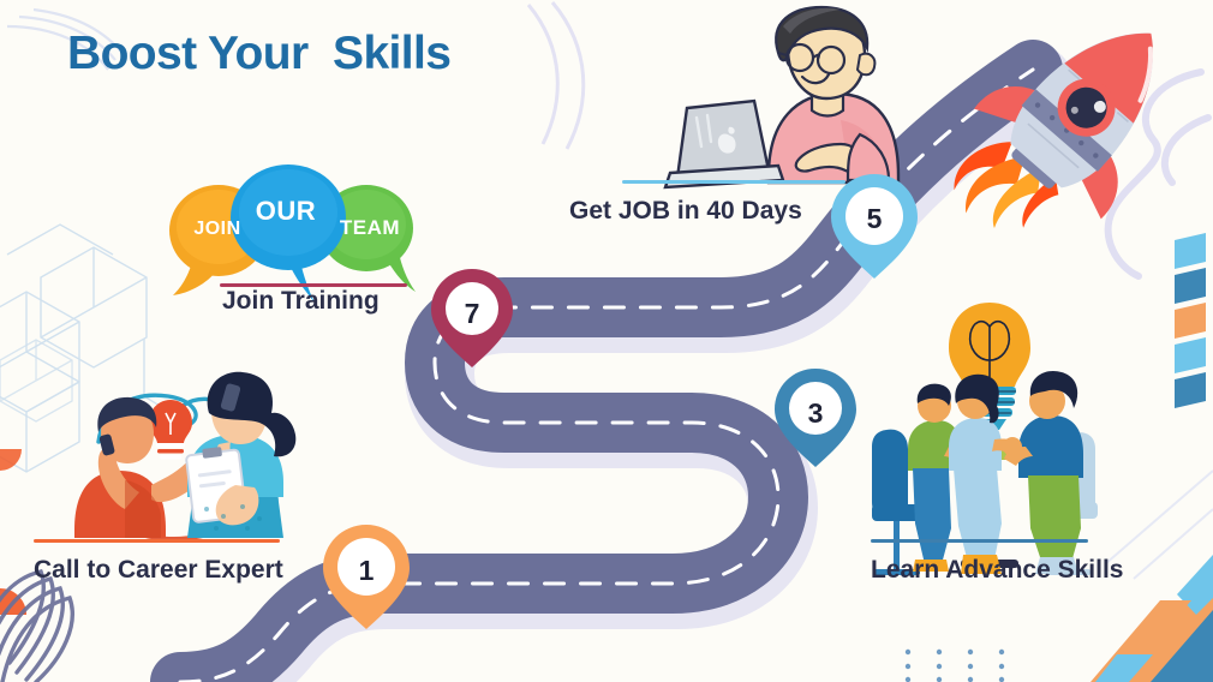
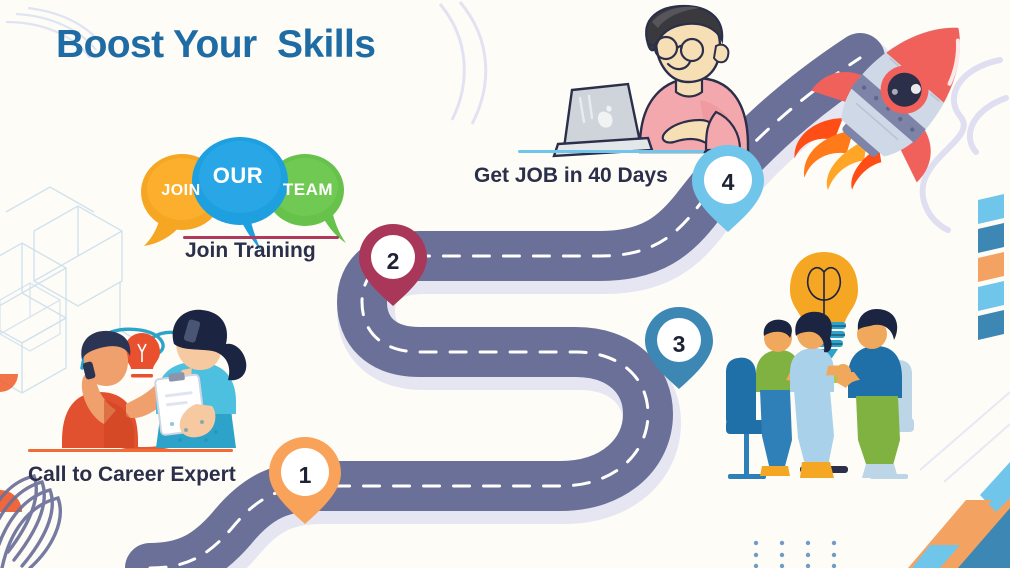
  Boost Your Skills
  JOIN
  OUR
  TEAM
  1
- 7
+ 2
  3
- 5
+ 4
  Call to Career Expert
  Join Training
- Learn Advance Skills
  Get JOB in 40 Days
